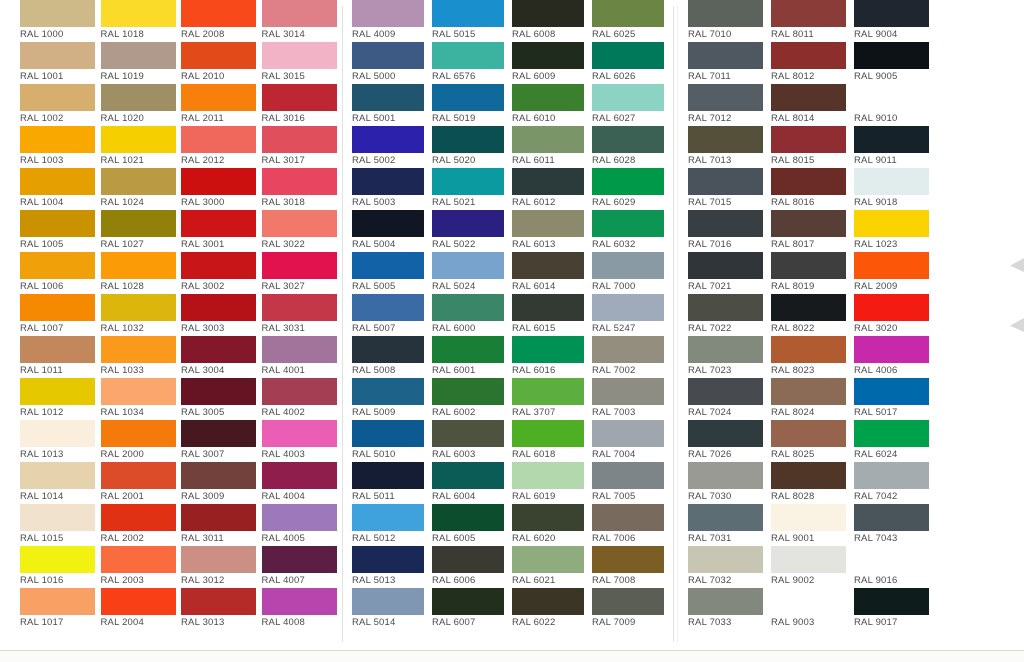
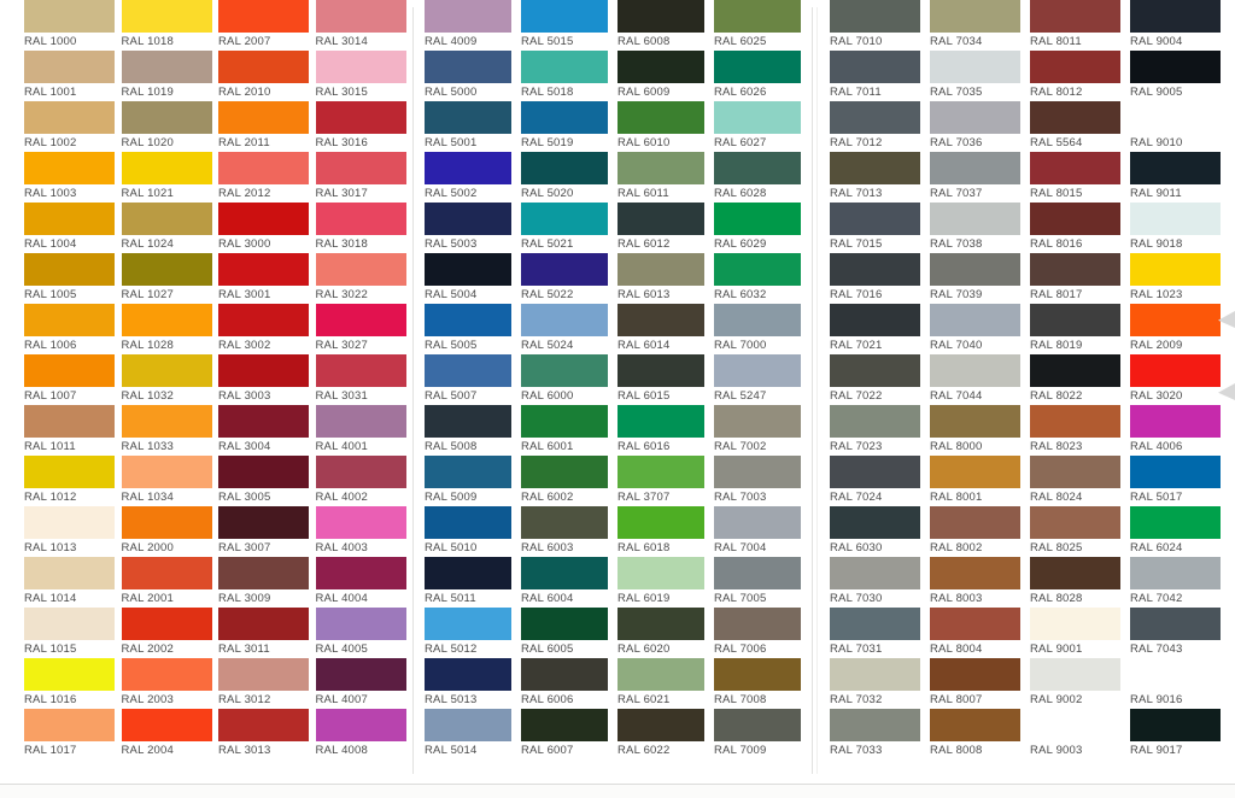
  RAL 1000
  RAL 1001
  RAL 1002
  RAL 1003
  RAL 1004
  RAL 1005
  RAL 1006
  RAL 1007
  RAL 1011
  RAL 1012
  RAL 1013
  RAL 1014
  RAL 1015
  RAL 1016
  RAL 1017
  RAL 1018
  RAL 1019
  RAL 1020
  RAL 1021
  RAL 1024
  RAL 1027
  RAL 1028
  RAL 1032
  RAL 1033
  RAL 1034
  RAL 2000
  RAL 2001
  RAL 2002
  RAL 2003
  RAL 2004
- RAL 2008
+ RAL 2007
  RAL 2010
  RAL 2011
  RAL 2012
  RAL 3000
  RAL 3001
  RAL 3002
  RAL 3003
  RAL 3004
  RAL 3005
  RAL 3007
  RAL 3009
  RAL 3011
  RAL 3012
  RAL 3013
  RAL 3014
  RAL 3015
  RAL 3016
  RAL 3017
  RAL 3018
  RAL 3022
  RAL 3027
  RAL 3031
  RAL 4001
  RAL 4002
  RAL 4003
  RAL 4004
  RAL 4005
  RAL 4007
  RAL 4008
  RAL 4009
  RAL 5000
  RAL 5001
  RAL 5002
  RAL 5003
  RAL 5004
  RAL 5005
  RAL 5007
  RAL 5008
  RAL 5009
  RAL 5010
  RAL 5011
  RAL 5012
  RAL 5013
  RAL 5014
  RAL 5015
- RAL 6576
+ RAL 5018
  RAL 5019
  RAL 5020
  RAL 5021
  RAL 5022
  RAL 5024
  RAL 6000
  RAL 6001
  RAL 6002
  RAL 6003
  RAL 6004
  RAL 6005
  RAL 6006
  RAL 6007
  RAL 6008
  RAL 6009
  RAL 6010
  RAL 6011
  RAL 6012
  RAL 6013
  RAL 6014
  RAL 6015
  RAL 6016
  RAL 3707
  RAL 6018
  RAL 6019
  RAL 6020
  RAL 6021
  RAL 6022
  RAL 6025
  RAL 6026
  RAL 6027
  RAL 6028
  RAL 6029
  RAL 6032
  RAL 7000
  RAL 5247
  RAL 7002
  RAL 7003
  RAL 7004
  RAL 7005
  RAL 7006
  RAL 7008
  RAL 7009
  RAL 7010
  RAL 7011
  RAL 7012
  RAL 7013
  RAL 7015
  RAL 7016
  RAL 7021
  RAL 7022
  RAL 7023
  RAL 7024
- RAL 7026
+ RAL 6030
  RAL 7030
  RAL 7031
  RAL 7032
  RAL 7033
+ RAL 7034
+ RAL 7035
+ RAL 7036
+ RAL 7037
+ RAL 7038
+ RAL 7039
+ RAL 7040
+ RAL 7044
+ RAL 8000
+ RAL 8001
+ RAL 8002
+ RAL 8003
+ RAL 8004
+ RAL 8007
+ RAL 8008
  RAL 8011
  RAL 8012
- RAL 8014
+ RAL 5564
  RAL 8015
  RAL 8016
  RAL 8017
  RAL 8019
  RAL 8022
  RAL 8023
  RAL 8024
  RAL 8025
  RAL 8028
  RAL 9001
  RAL 9002
  RAL 9003
  RAL 9004
  RAL 9005
  RAL 9010
  RAL 9011
  RAL 9018
  RAL 1023
  RAL 2009
  RAL 3020
  RAL 4006
  RAL 5017
  RAL 6024
  RAL 7042
  RAL 7043
  RAL 9016
  RAL 9017
